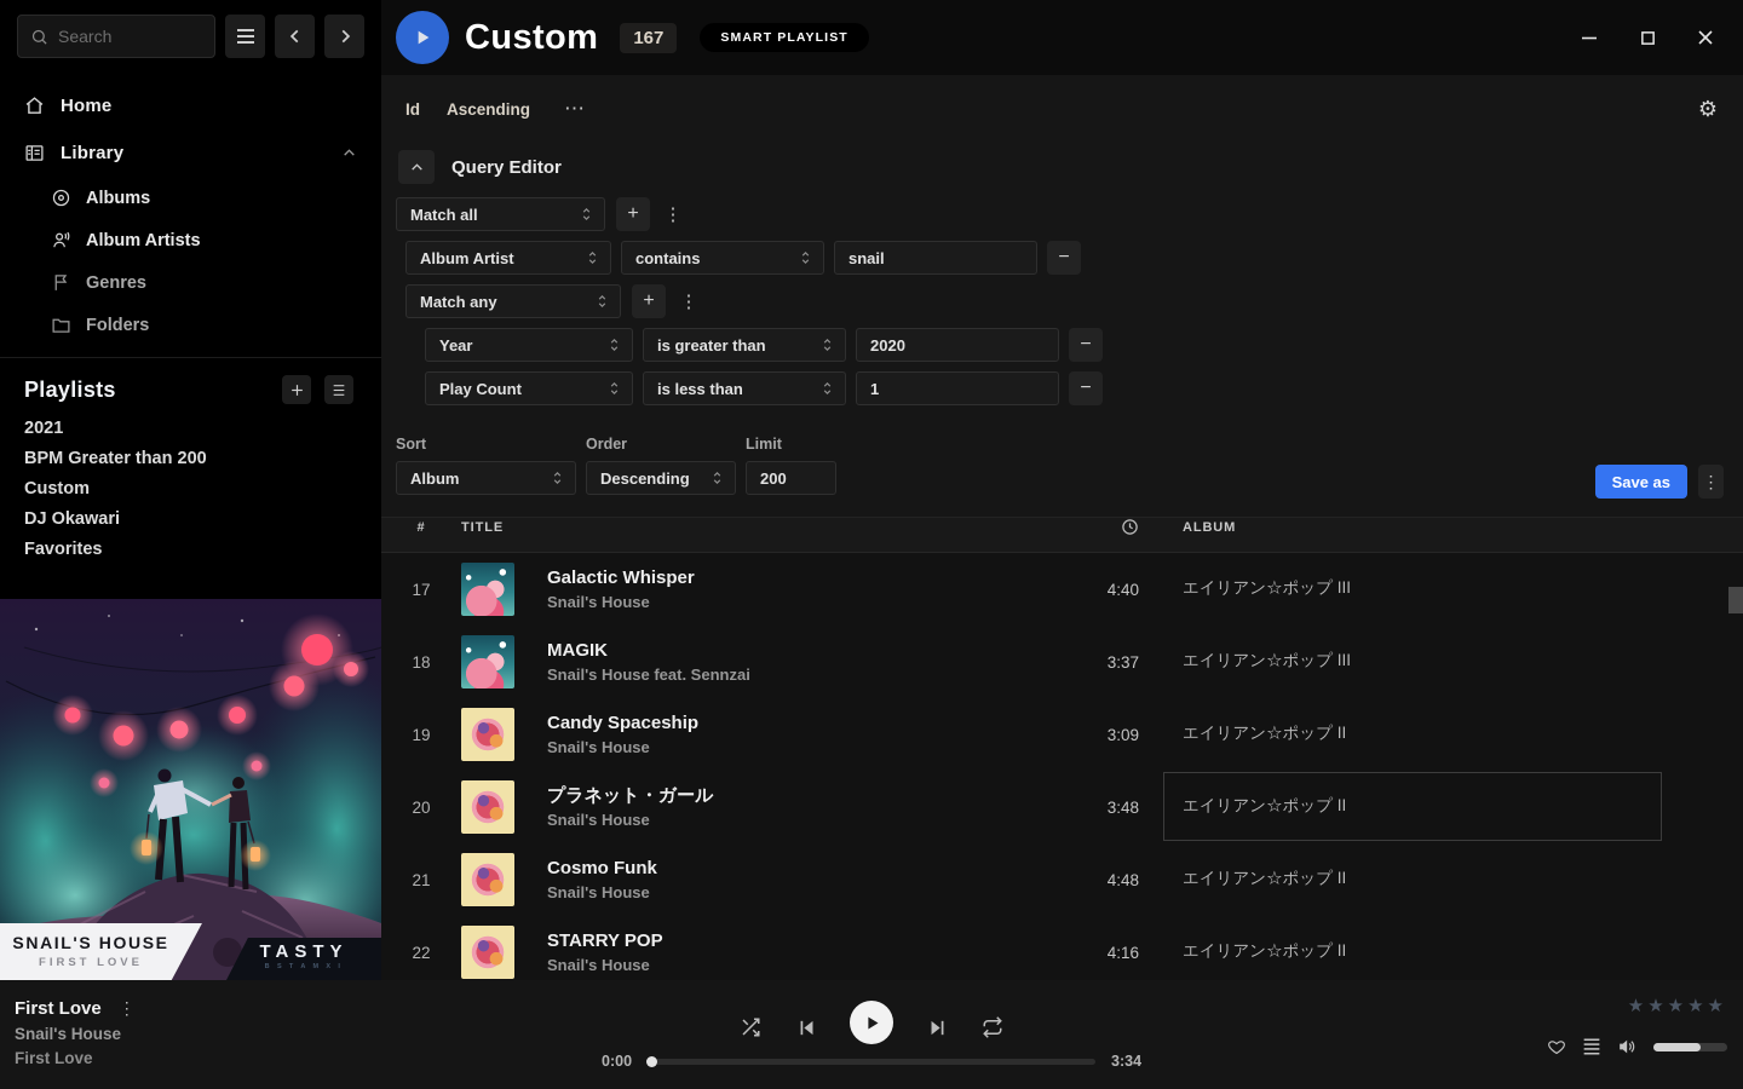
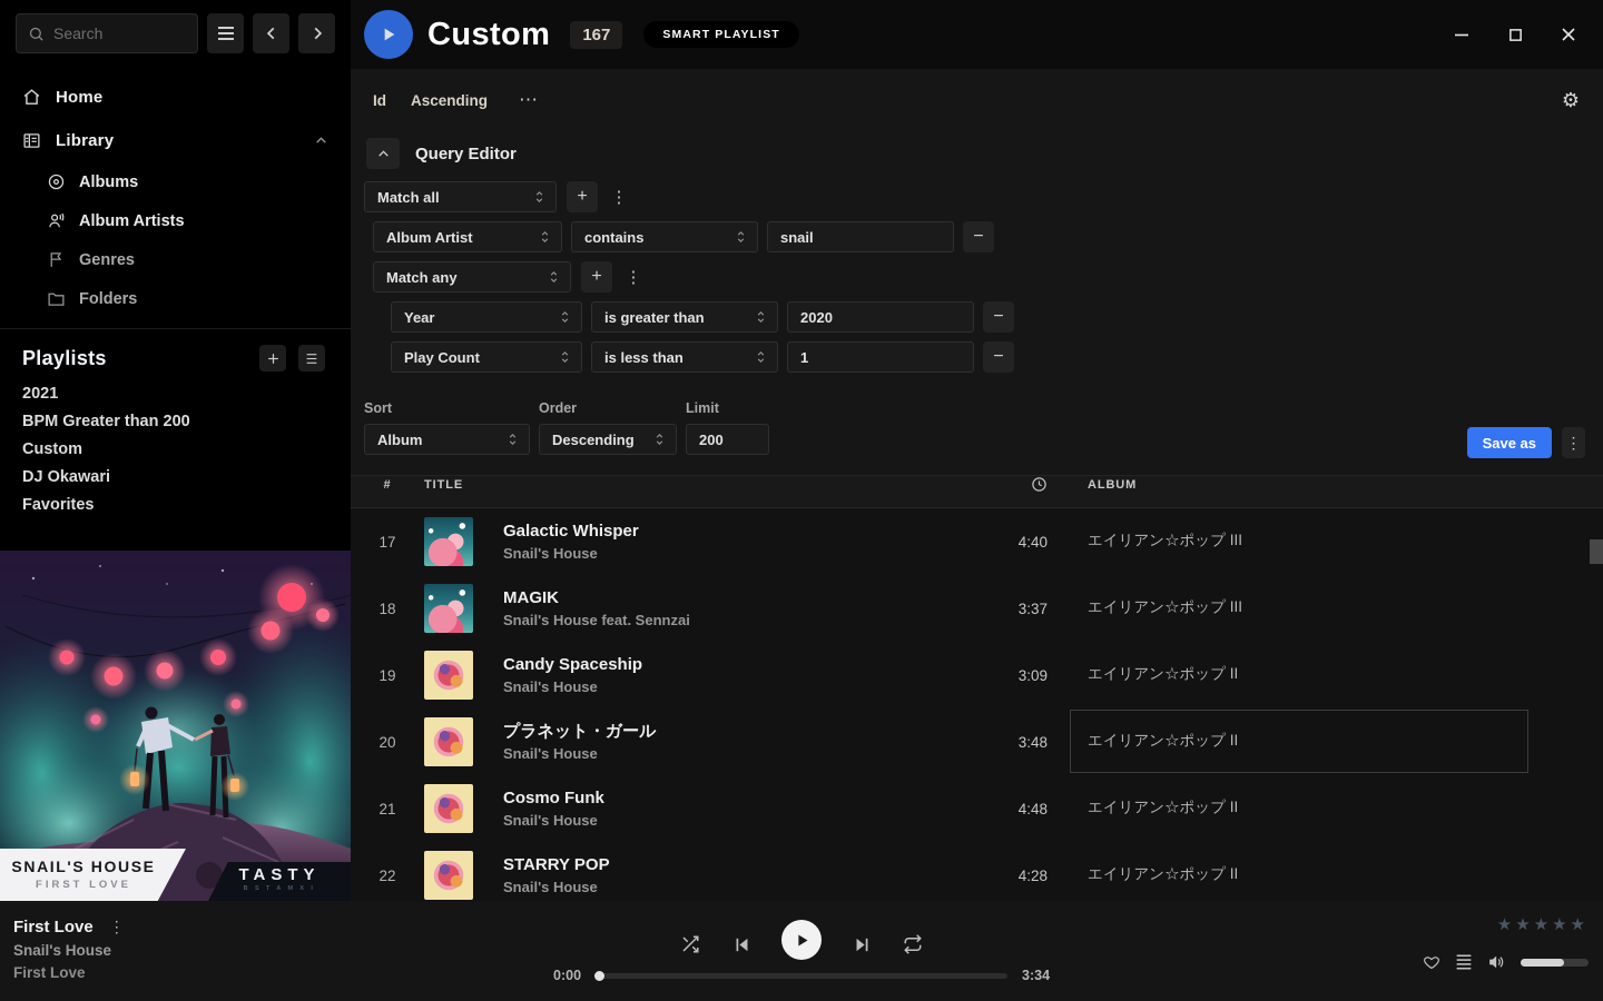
  Search
  Home
  Library
  Albums
  Album Artists
  Genres
  Folders
  Playlists
  2021
  BPM Greater than 200
  Custom
  DJ Okawari
  Favorites
  SNAIL'S HOUSE
  FIRST LOVE
  TASTY
  Custom
  167
  SMART PLAYLIST
  Id
  Ascending
  ⋯
  ⚙
  Query Editor
  Match all
  +
  ⋮
  Album Artist
  contains
  snail
  −
  Match any
  +
  ⋮
  Year
  is greater than
  2020
  −
  Play Count
  is less than
  1
  −
  Sort
  Album
  Order
  Descending
  Limit
  200
  Save as
  ⋮
  #
  TITLE
  ALBUM
  17
  Galactic Whisper
  Snail's House
  4:40
  エイリアン☆ポップ III
  18
  MAGIK
  Snail's House feat. Sennzai
  3:37
  エイリアン☆ポップ III
  19
  Candy Spaceship
  Snail's House
  3:09
  エイリアン☆ポップ II
  20
  プラネット・ガール
  Snail's House
  3:48
  エイリアン☆ポップ II
  21
  Cosmo Funk
  Snail's House
  4:48
  エイリアン☆ポップ II
  22
  STARRY POP
  Snail's House
- 4:16
+ 4:28
  エイリアン☆ポップ II
  First Love
  ⋮
  Snail's House
  First Love
  0:00
  3:34
  ★★★★★
